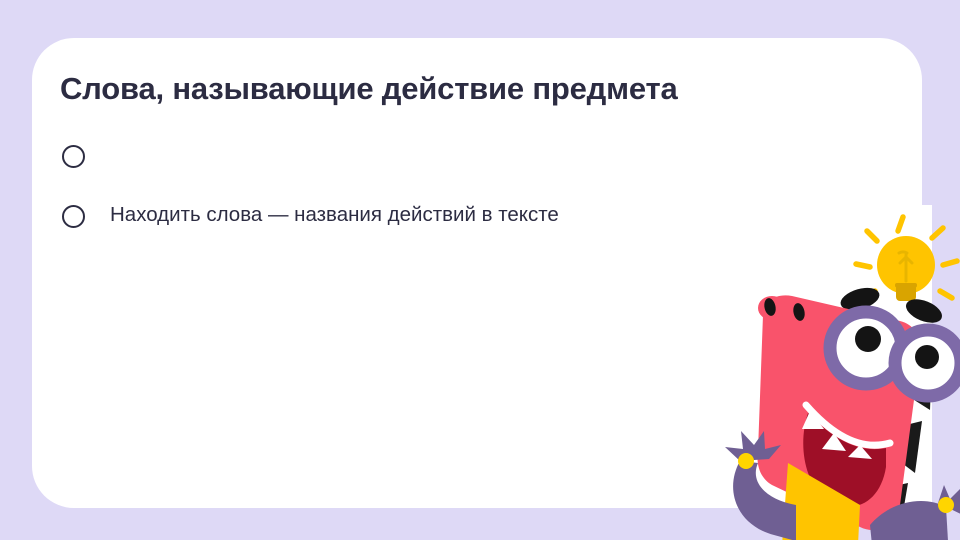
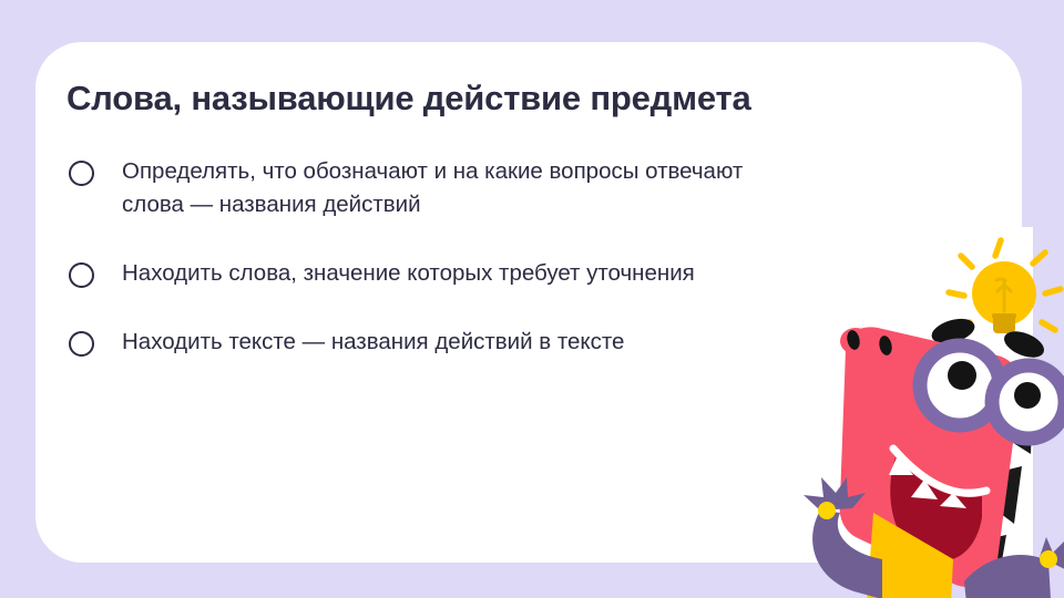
  Слова, называющие действие предмета
+ Определять, что обозначают и на какие вопросы отвечают слова — названия действий
+ Находить слова, значение которых требует уточнения
- Находить слова — названия действий в тексте
+ Находить тексте — названия действий в тексте
